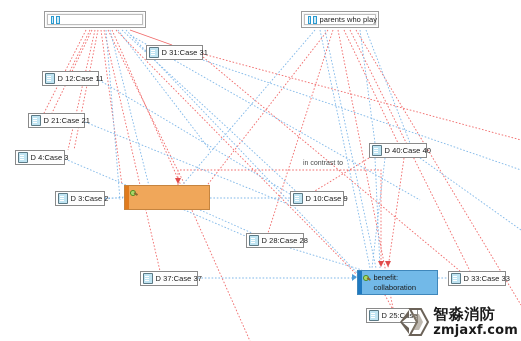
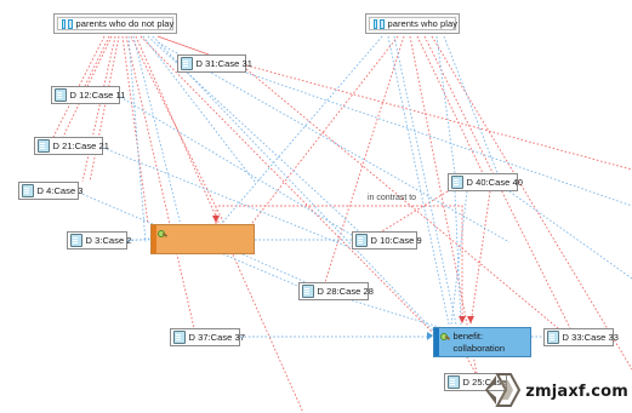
+ parents who do not play
  parents who play
  D 31:Case 31
  D 12:Case 11
  D 21:Case 21
  D 4:Case 3
  D 3:Case 2
  D 10:Case 9
  D 40:Case 40
  D 28:Case 28
  D 37:Case 37
  D 33:Case 33
  D 25:Cse
  benefit: collaboration
- 智淼消防
  zmjaxf.com
